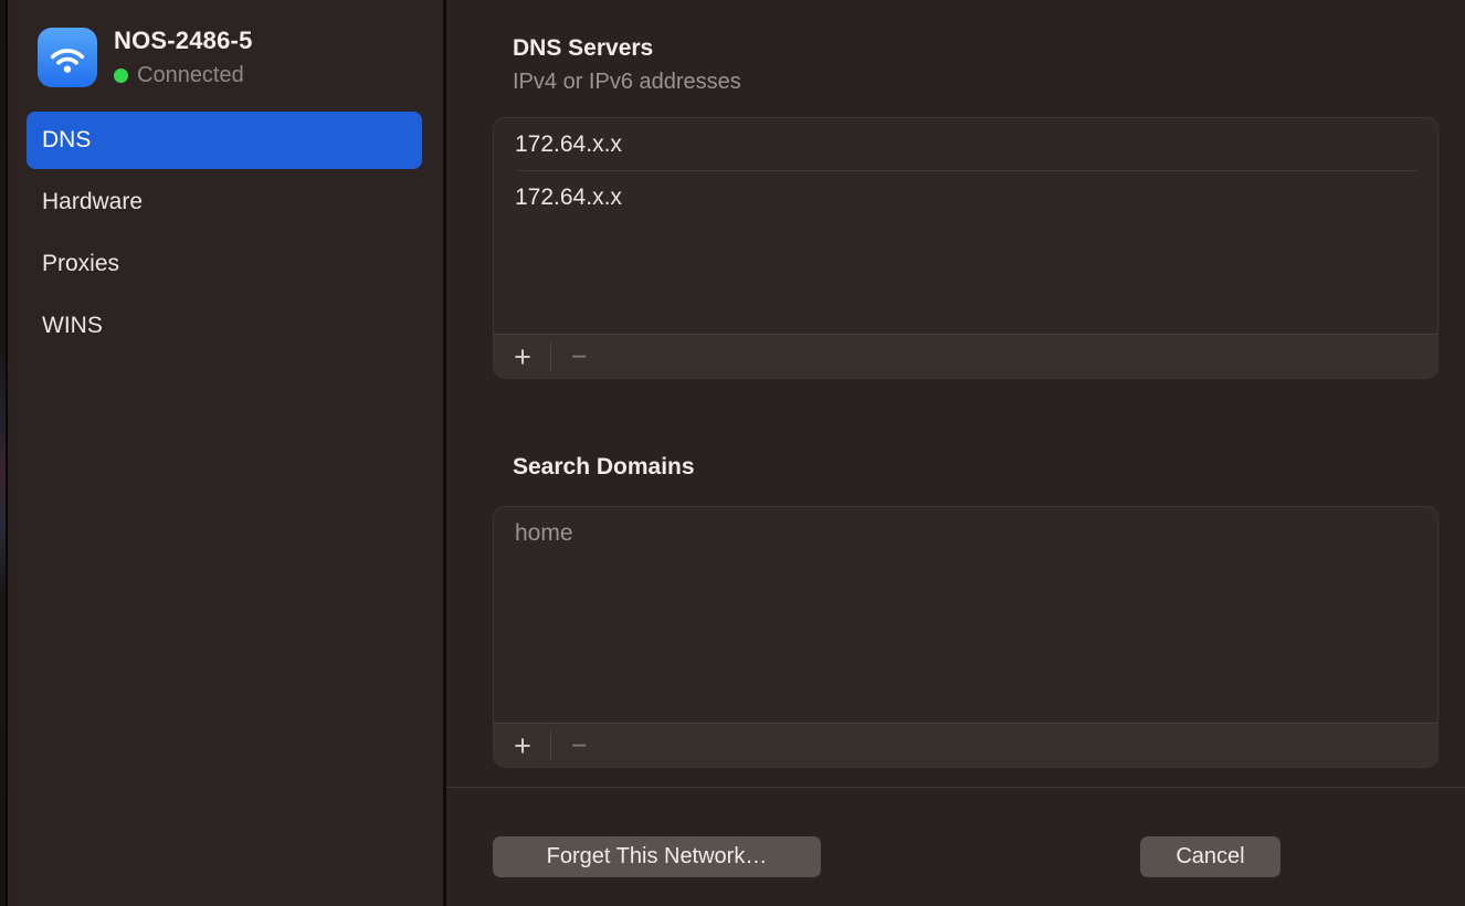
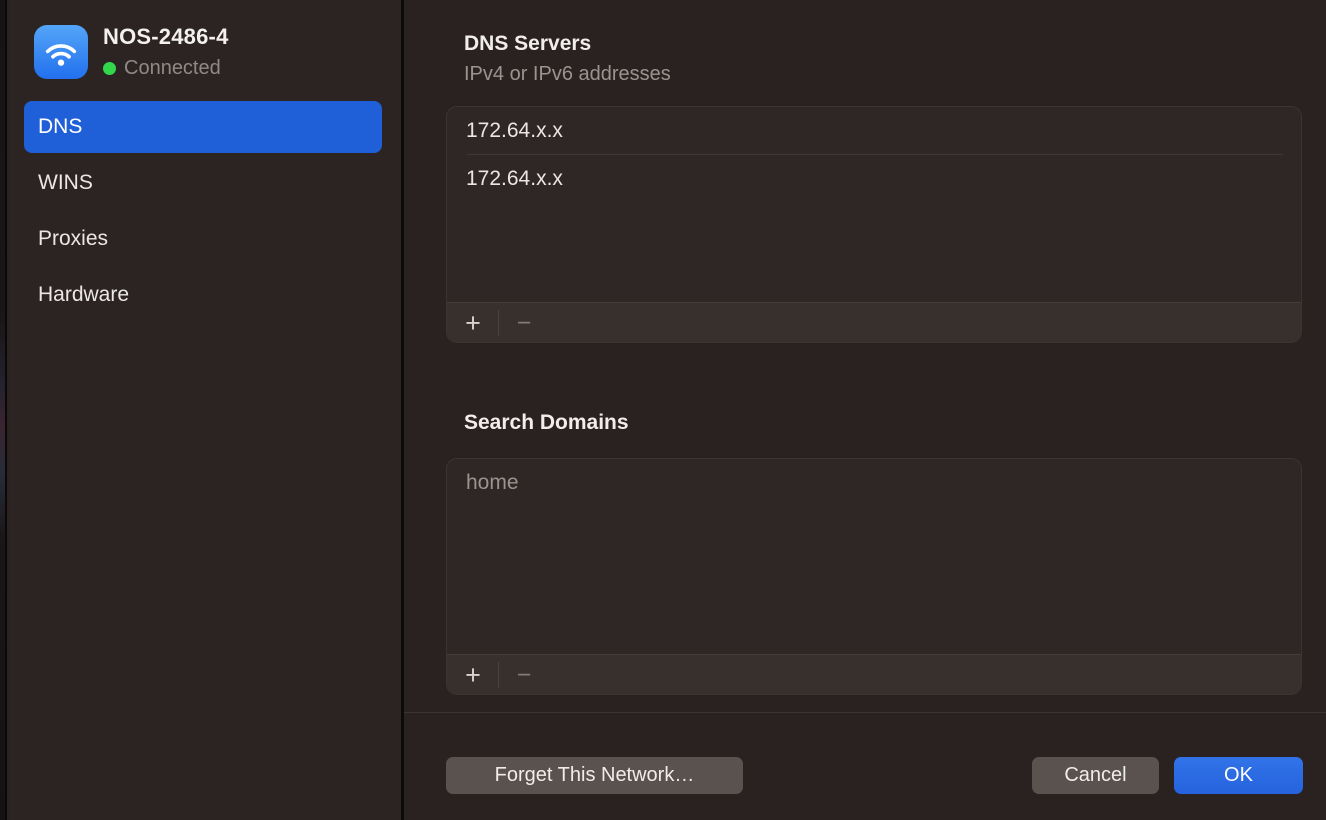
- NOS-2486-5
+ NOS-2486-4
  Connected
  DNS
- Hardware
+ WINS
  Proxies
- WINS
+ Hardware
  DNS Servers
  IPv4 or IPv6 addresses
  172.64.x.x
  172.64.x.x
  +
  −
  Search Domains
  home
  +
  −
  Forget This Network…
  Cancel
+ OK
